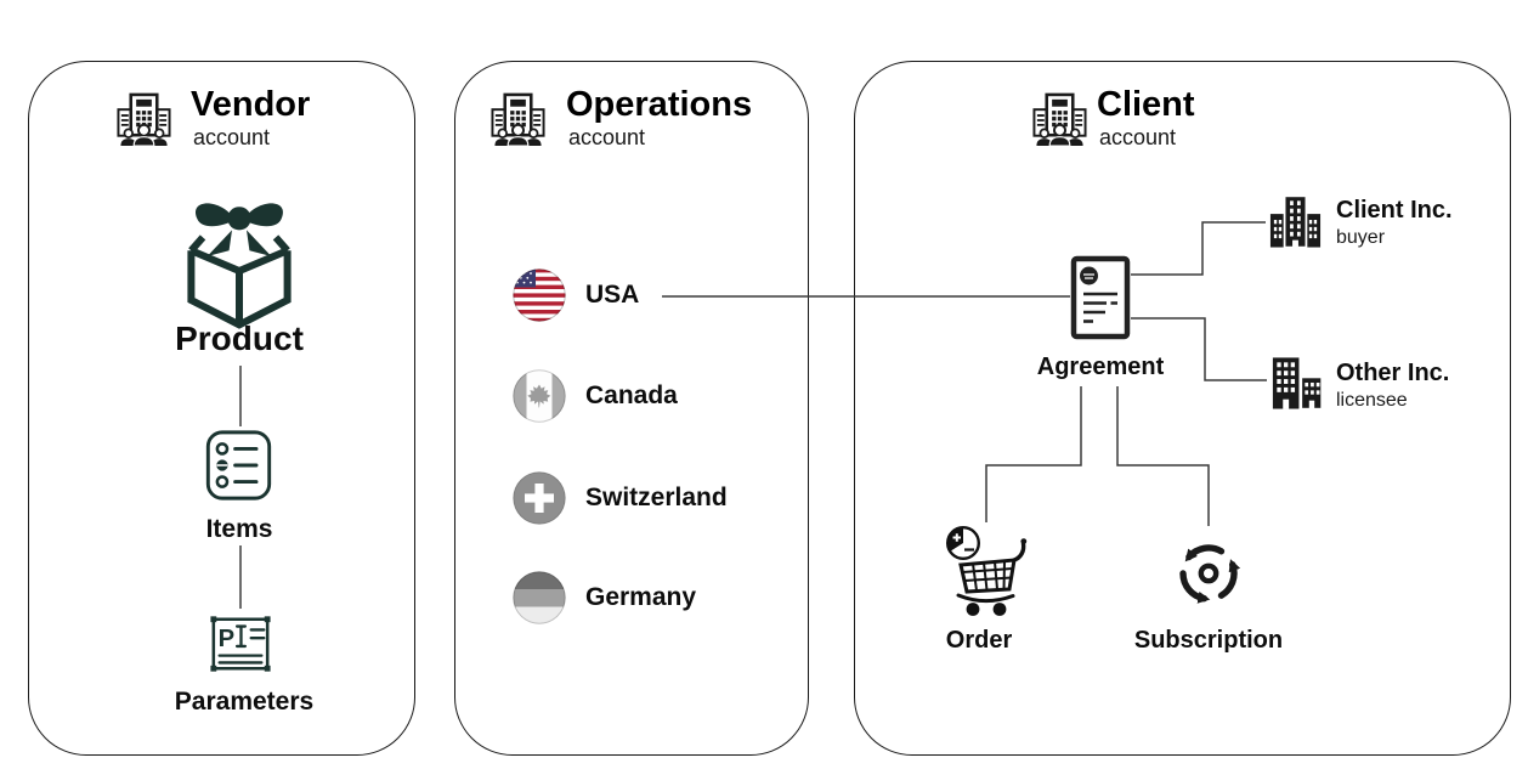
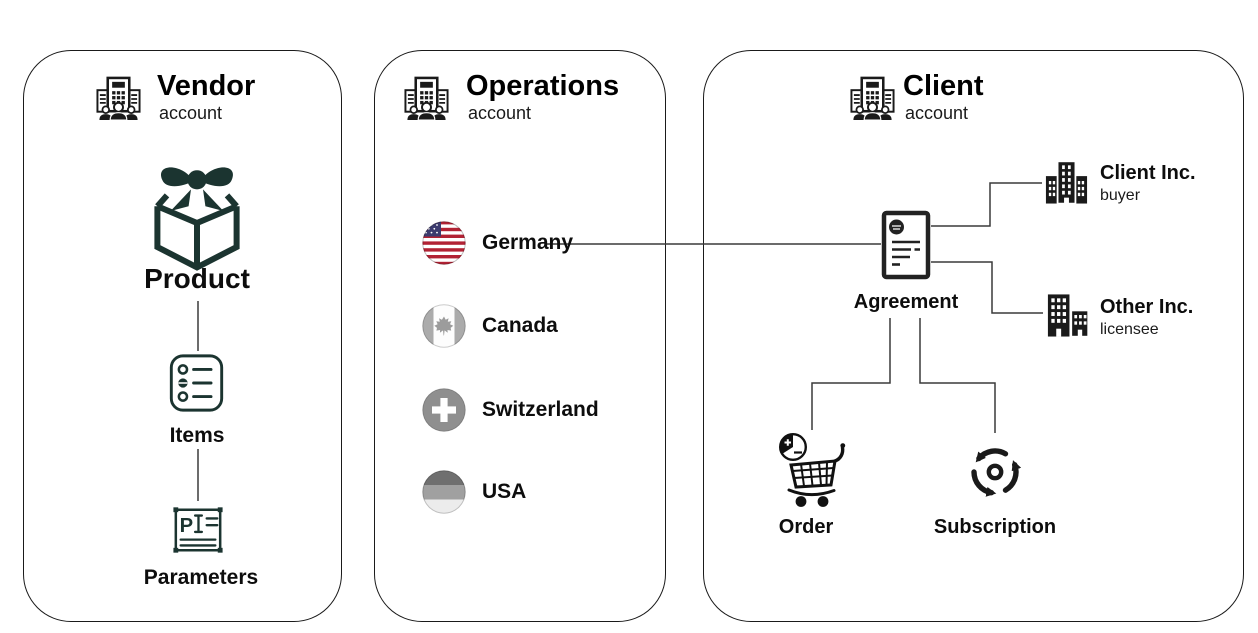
  Vendor
  account
  Operations
  account
  Client
  account
  Product
  Items
  Parameters
- USA
+ Germany
  Canada
  Switzerland
- Germany
+ USA
  Agreement
  Client Inc.
  buyer
  Other Inc.
  licensee
  Order
  Subscription
